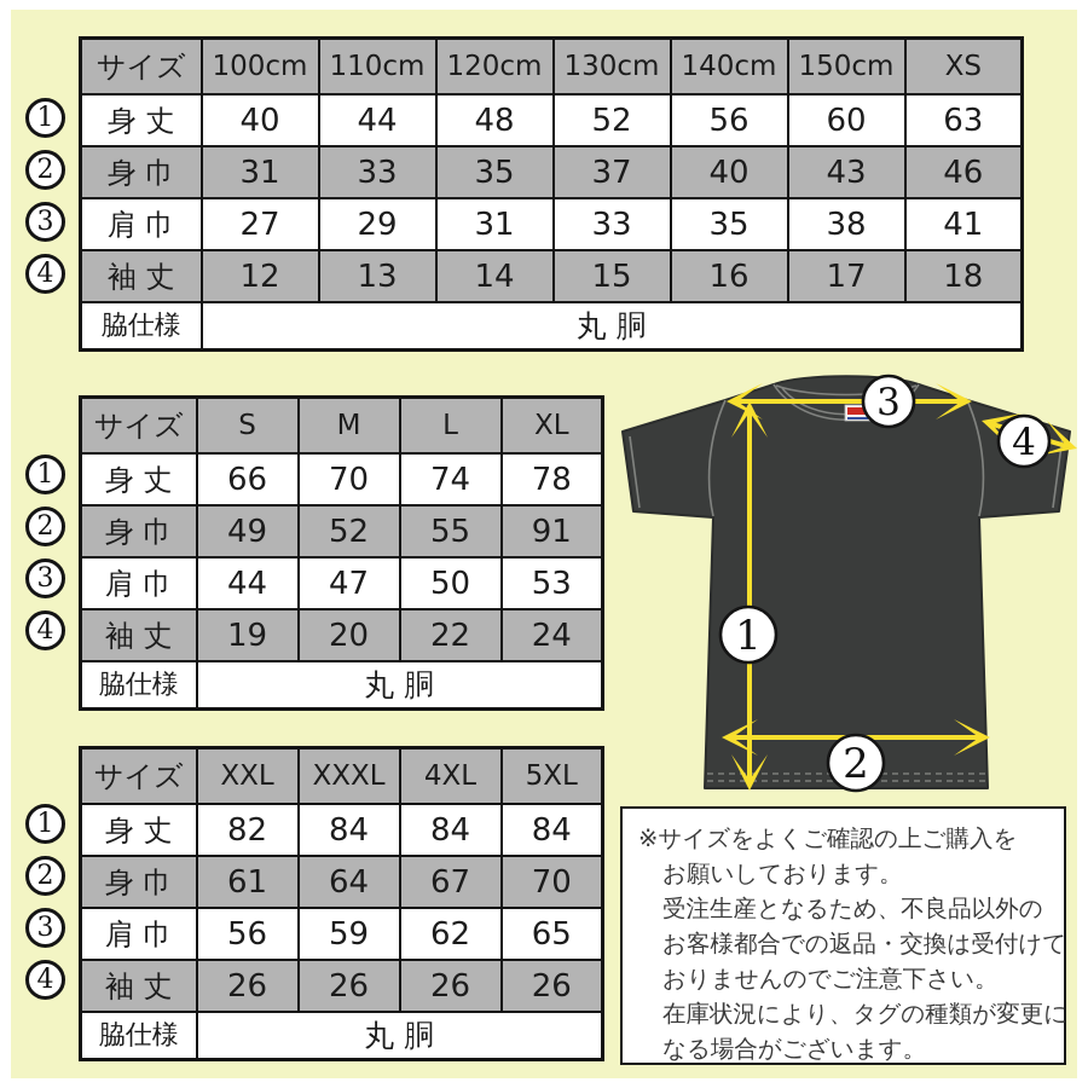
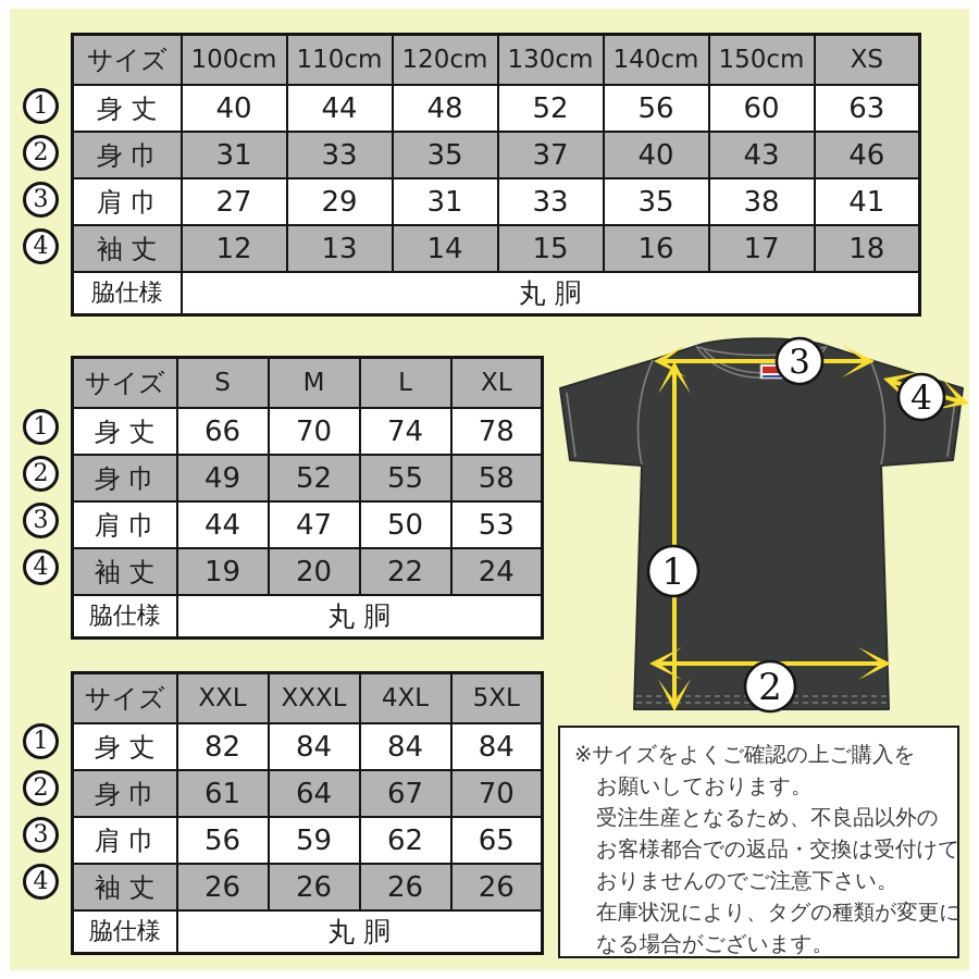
  サイズ	100cm	110cm	120cm	130cm	140cm	150cm	XS
  身 丈	40	44	48	52	56	60	63
  身 巾	31	33	35	37	40	43	46
  肩 巾	27	29	31	33	35	38	41
  袖 丈	12	13	14	15	16	17	18
  脇仕様	丸 胴
  1
  2
  3
  4
  サイズ	S	M	L	XL
  身 丈	66	70	74	78
- 身 巾	49	52	55	91
+ 身 巾	49	52	55	58
  肩 巾	44	47	50	53
  袖 丈	19	20	22	24
  脇仕様	丸 胴
  1
  2
  3
  4
  サイズ	XXL	XXXL	4XL	5XL
  身 丈	82	84	84	84
  身 巾	61	64	67	70
  肩 巾	56	59	62	65
  袖 丈	26	26	26	26
  脇仕様	丸 胴
  1
  2
  3
  4
  3
  4
  1
  2
  ※サイズをよくご確認の上ご購入を
  お願いしております。
  受注生産となるため、不良品以外の
  お客様都合での返品・交換は受付けて
  おりませんのでご注意下さい。
  在庫状況により、タグの種類が変更に
  なる場合がございます。
